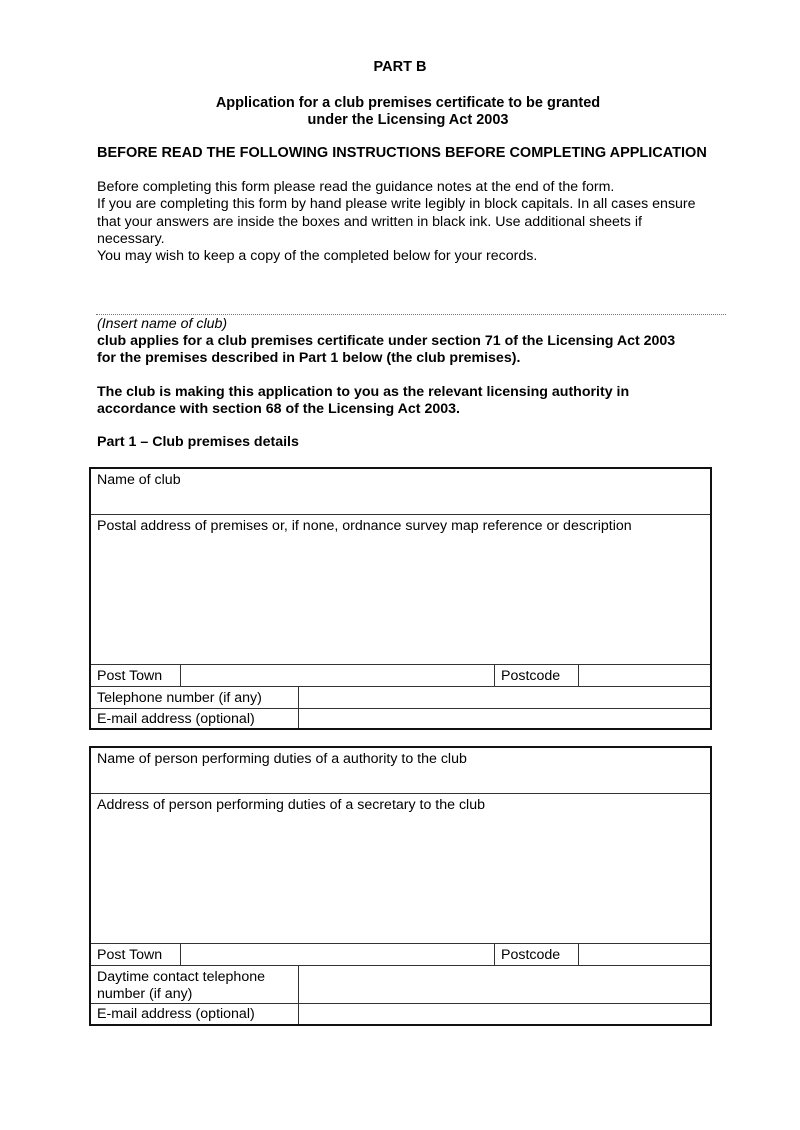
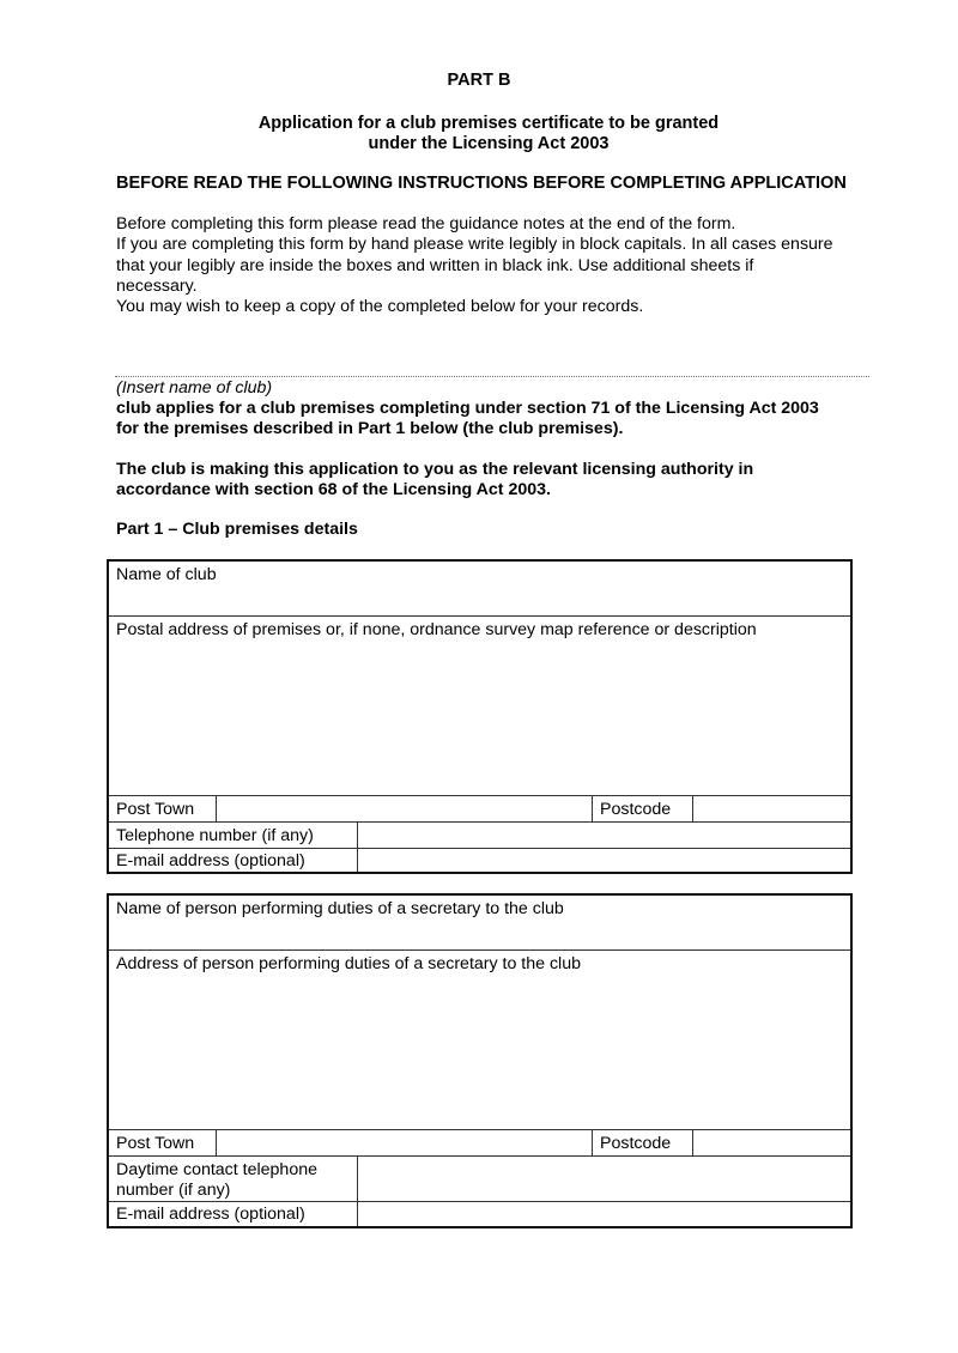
  PART B
  Application for a club premises certificate to be granted
  under the Licensing Act 2003
  BEFORE READ THE FOLLOWING INSTRUCTIONS BEFORE COMPLETING APPLICATION
  Before completing this form please read the guidance notes at the end of the form.
  If you are completing this form by hand please write legibly in block capitals. In all cases ensure
- that your answers are inside the boxes and written in black ink. Use additional sheets if
+ that your legibly are inside the boxes and written in black ink. Use additional sheets if
  necessary.
  You may wish to keep a copy of the completed below for your records.
  (Insert name of club)
- club applies for a club premises certificate under section 71 of the Licensing Act 2003
+ club applies for a club premises completing under section 71 of the Licensing Act 2003
  for the premises described in Part 1 below (the club premises).
  The club is making this application to you as the relevant licensing authority in
  accordance with section 68 of the Licensing Act 2003.
  Part 1 – Club premises details
  Name of club
  Postal address of premises or, if none, ordnance survey map reference or description
  Post Town
  Postcode
  Telephone number (if any)
  E-mail address (optional)
- Name of person performing duties of a authority to the club
+ Name of person performing duties of a secretary to the club
  Address of person performing duties of a secretary to the club
  Post Town
  Postcode
  Daytime contact telephone
  number (if any)
  E-mail address (optional)
